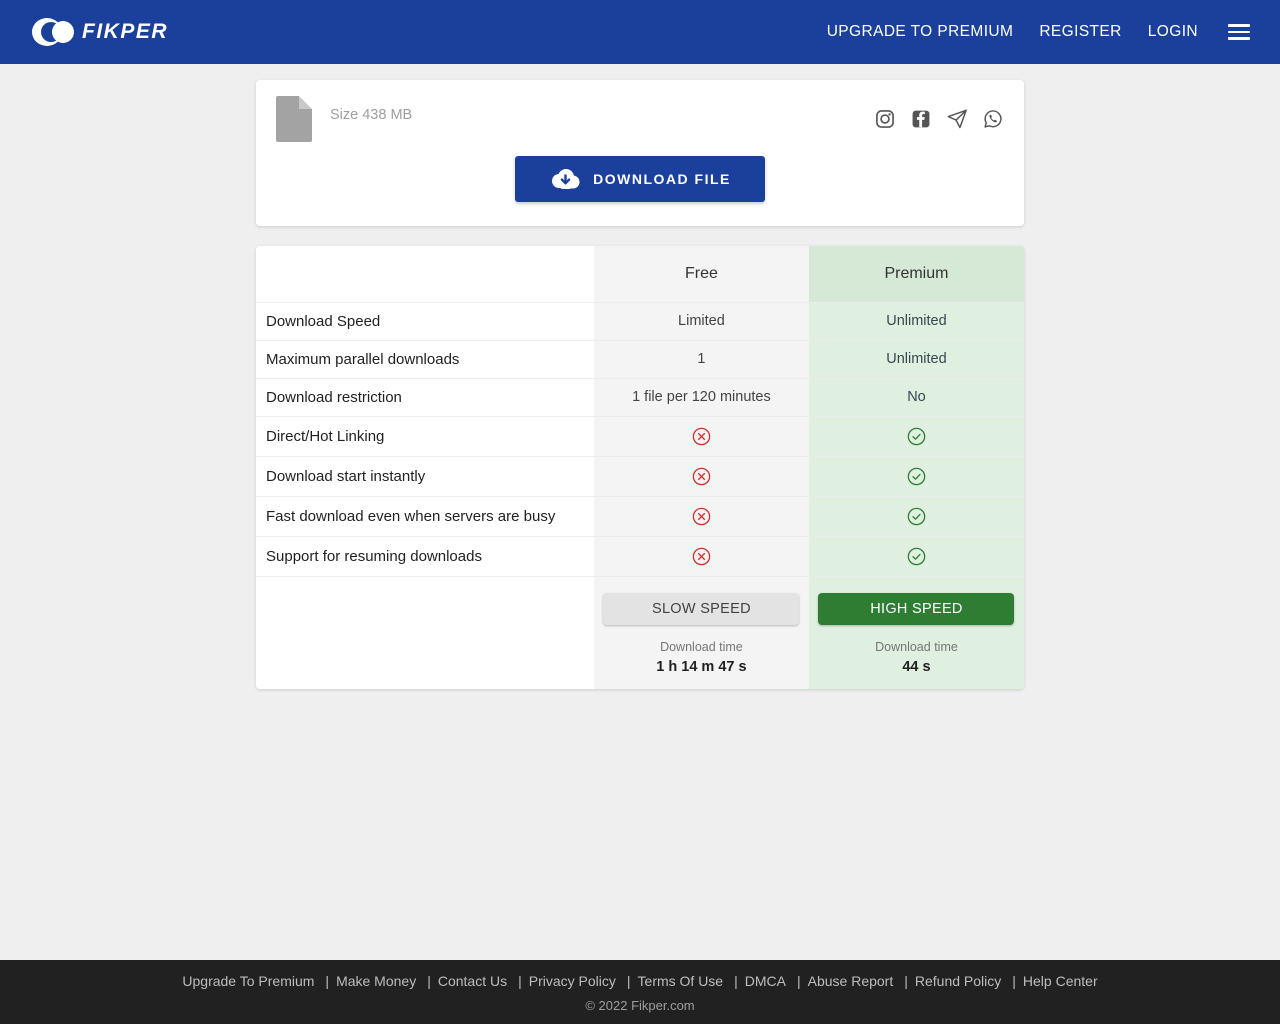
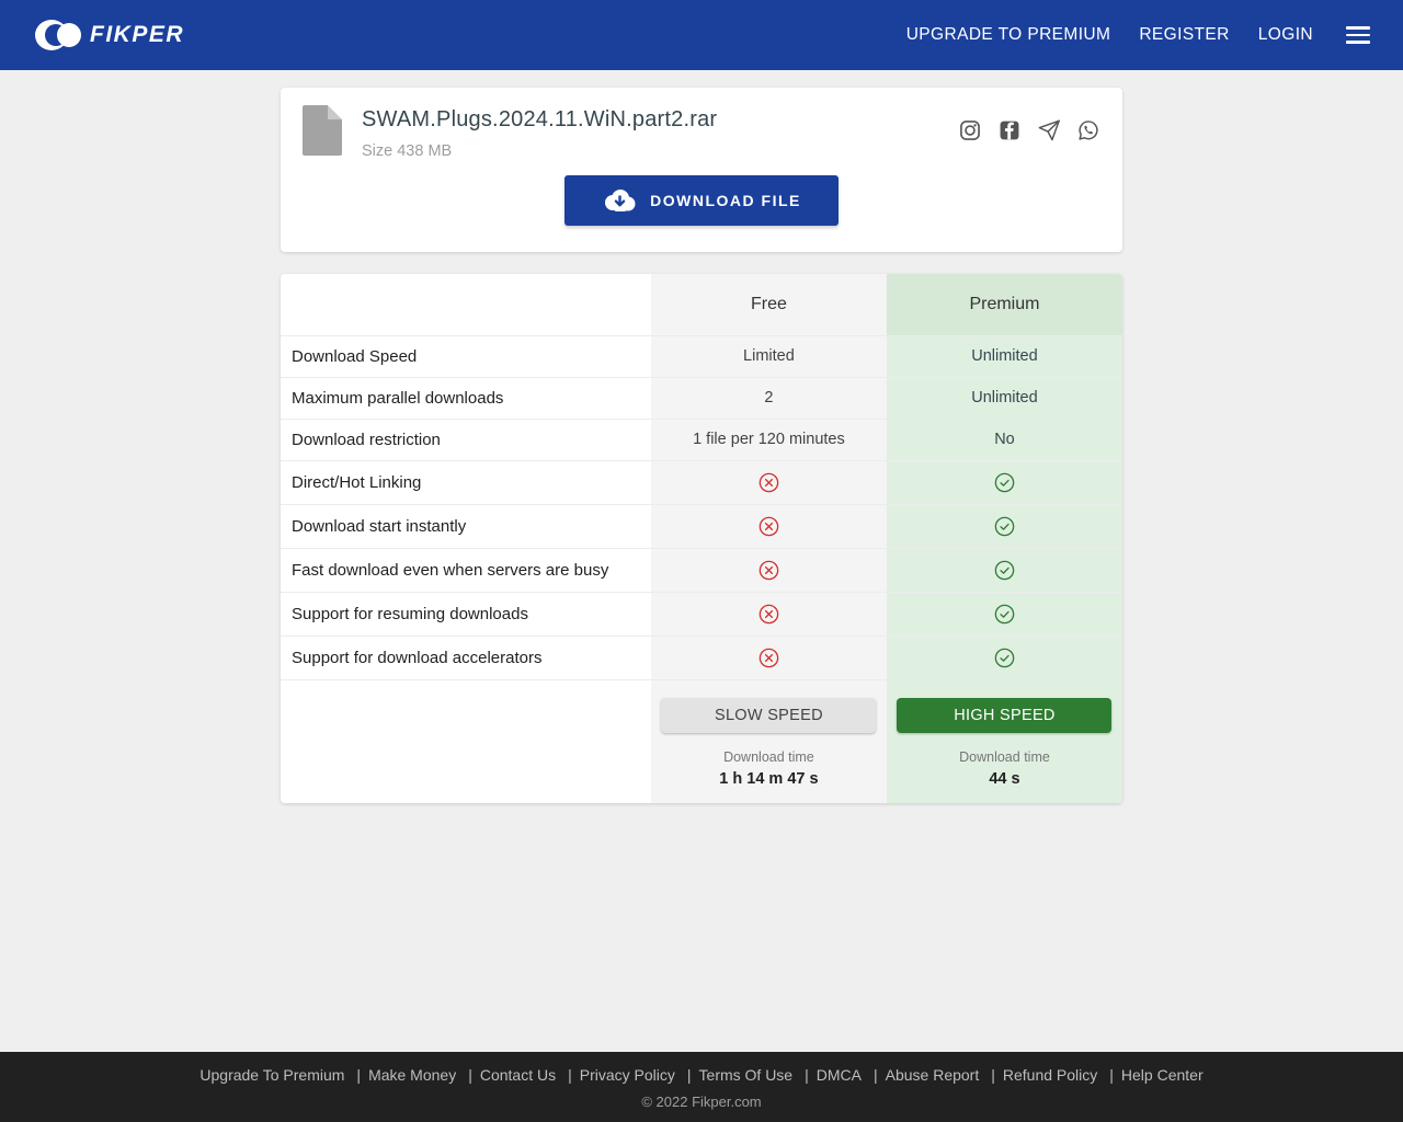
  FIKPER
  UPGRADE TO PREMIUM
  REGISTER
  LOGIN
+ SWAM.Plugs.2024.11.WiN.part2.rar
  Size 438 MB
  DOWNLOAD FILE
  	Free	Premium
  Download Speed	Limited	Unlimited
- Maximum parallel downloads	1	Unlimited
+ Maximum parallel downloads	2	Unlimited
  Download restriction	1 file per 120 minutes	No
  Direct/Hot Linking
  Download start instantly
  Fast download even when servers are busy
  Support for resuming downloads
+ Support for download accelerators
  	SLOW SPEED Download time 1 h 14 m 47 s	HIGH SPEED Download time 44 s
  Upgrade To Premium | Make Money | Contact Us | Privacy Policy | Terms Of Use | DMCA | Abuse Report | Refund Policy | Help Center
  © 2022 Fikper.com
